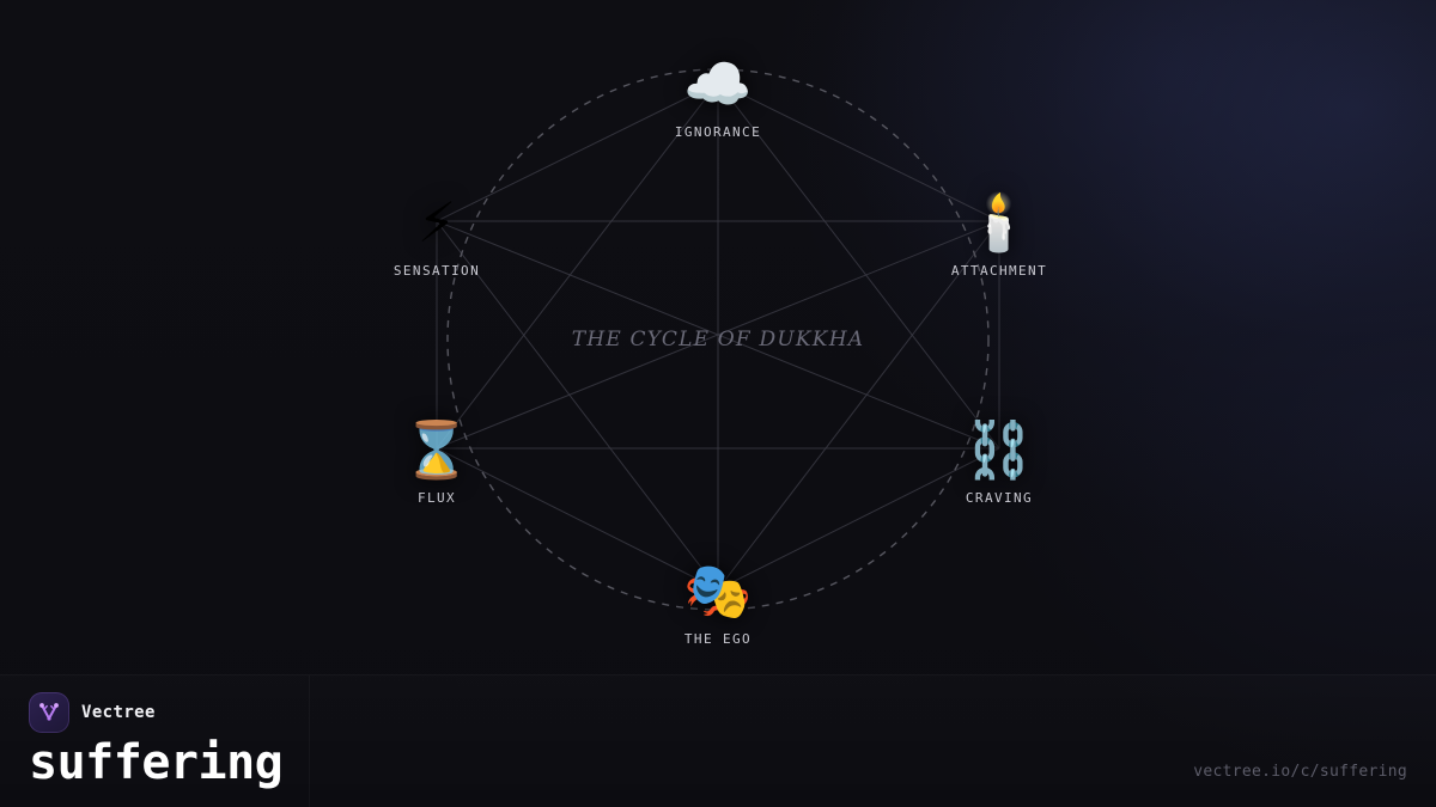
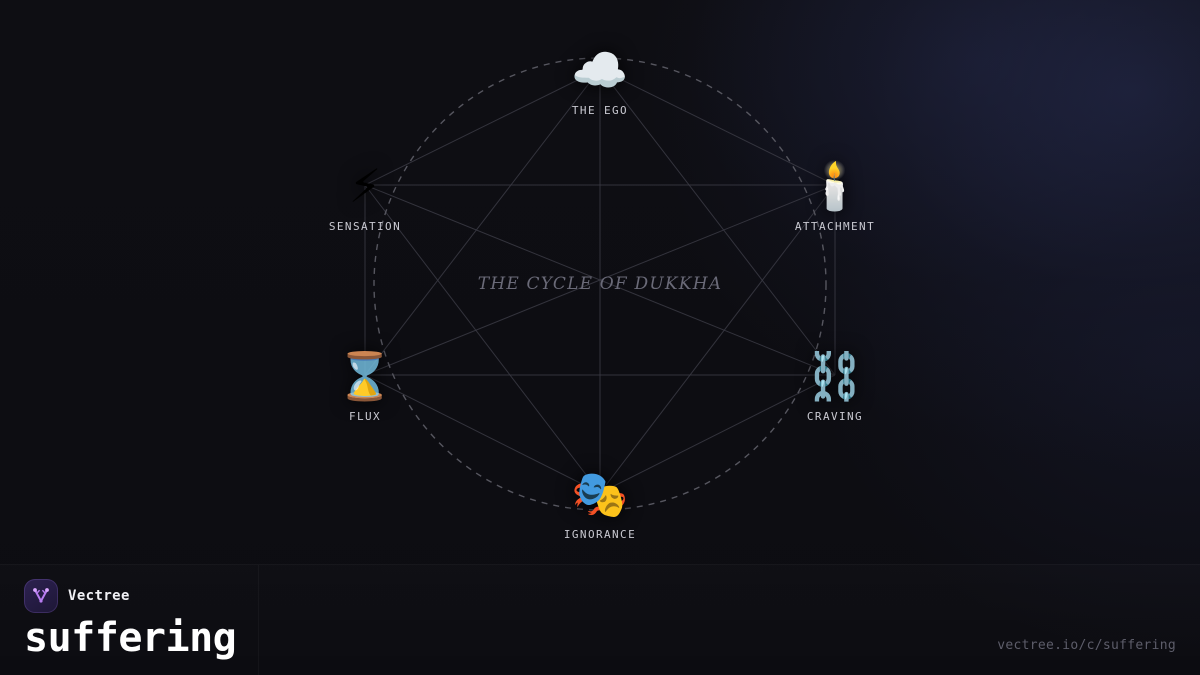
  THE CYCLE OF DUKKHA
  ☁️
- IGNORANCE
+ THE EGO
  🕯️
  ATTACHMENT
  ⛓️
  CRAVING
  🎭
- THE EGO
+ IGNORANCE
  ⌛
  FLUX
  ⚡
  SENSATION
  Vectree
  suffering
  vectree.io/c/suffering
